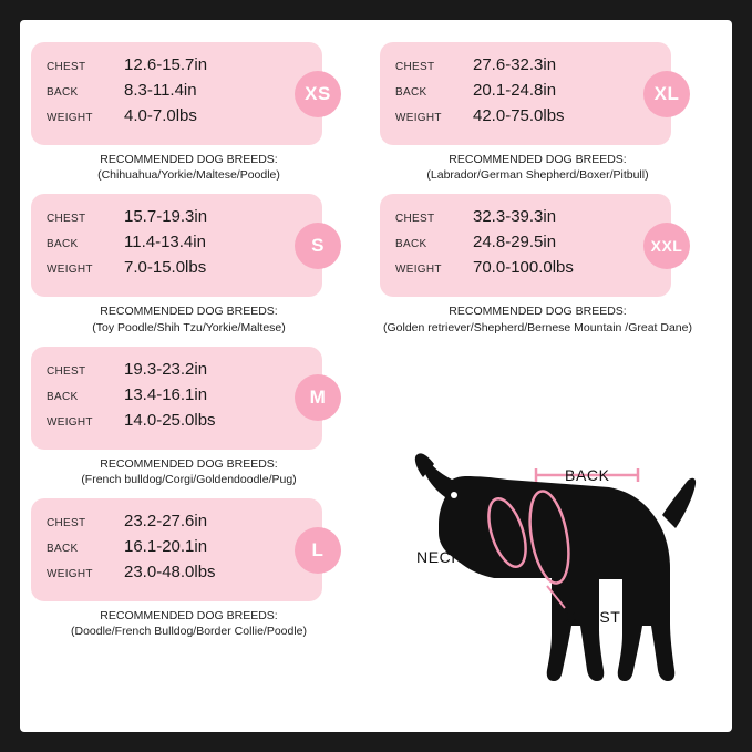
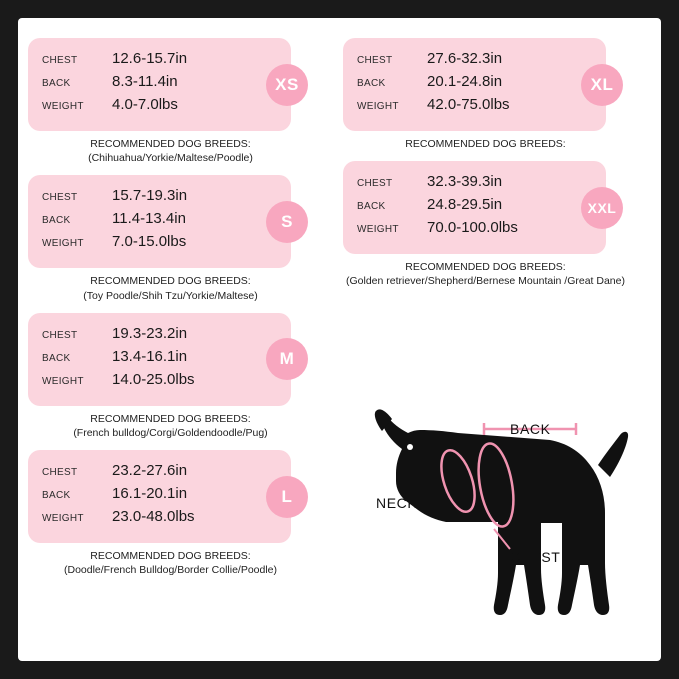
  CHEST
  12.6-15.7in
  BACK
  8.3-11.4in
  WEIGHT
  4.0-7.0lbs
  XS
  RECOMMENDED DOG BREEDS:
  (Chihuahua/Yorkie/Maltese/Poodle)
  CHEST
  15.7-19.3in
  BACK
  11.4-13.4in
  WEIGHT
  7.0-15.0lbs
  S
  RECOMMENDED DOG BREEDS:
  (Toy Poodle/Shih Tzu/Yorkie/Maltese)
  CHEST
  19.3-23.2in
  BACK
  13.4-16.1in
  WEIGHT
  14.0-25.0lbs
  M
  RECOMMENDED DOG BREEDS:
  (French bulldog/Corgi/Goldendoodle/Pug)
  CHEST
  23.2-27.6in
  BACK
  16.1-20.1in
  WEIGHT
  23.0-48.0lbs
  L
  RECOMMENDED DOG BREEDS:
  (Doodle/French Bulldog/Border Collie/Poodle)
  CHEST
  27.6-32.3in
  BACK
  20.1-24.8in
  WEIGHT
  42.0-75.0lbs
  XL
  RECOMMENDED DOG BREEDS:
- (Labrador/German Shepherd/Boxer/Pitbull)
  CHEST
  32.3-39.3in
  BACK
  24.8-29.5in
  WEIGHT
  70.0-100.0lbs
  XXL
  RECOMMENDED DOG BREEDS:
  (Golden retriever/Shepherd/Bernese Mountain /Great Dane)
  BACK
  NECK
  CHEST
